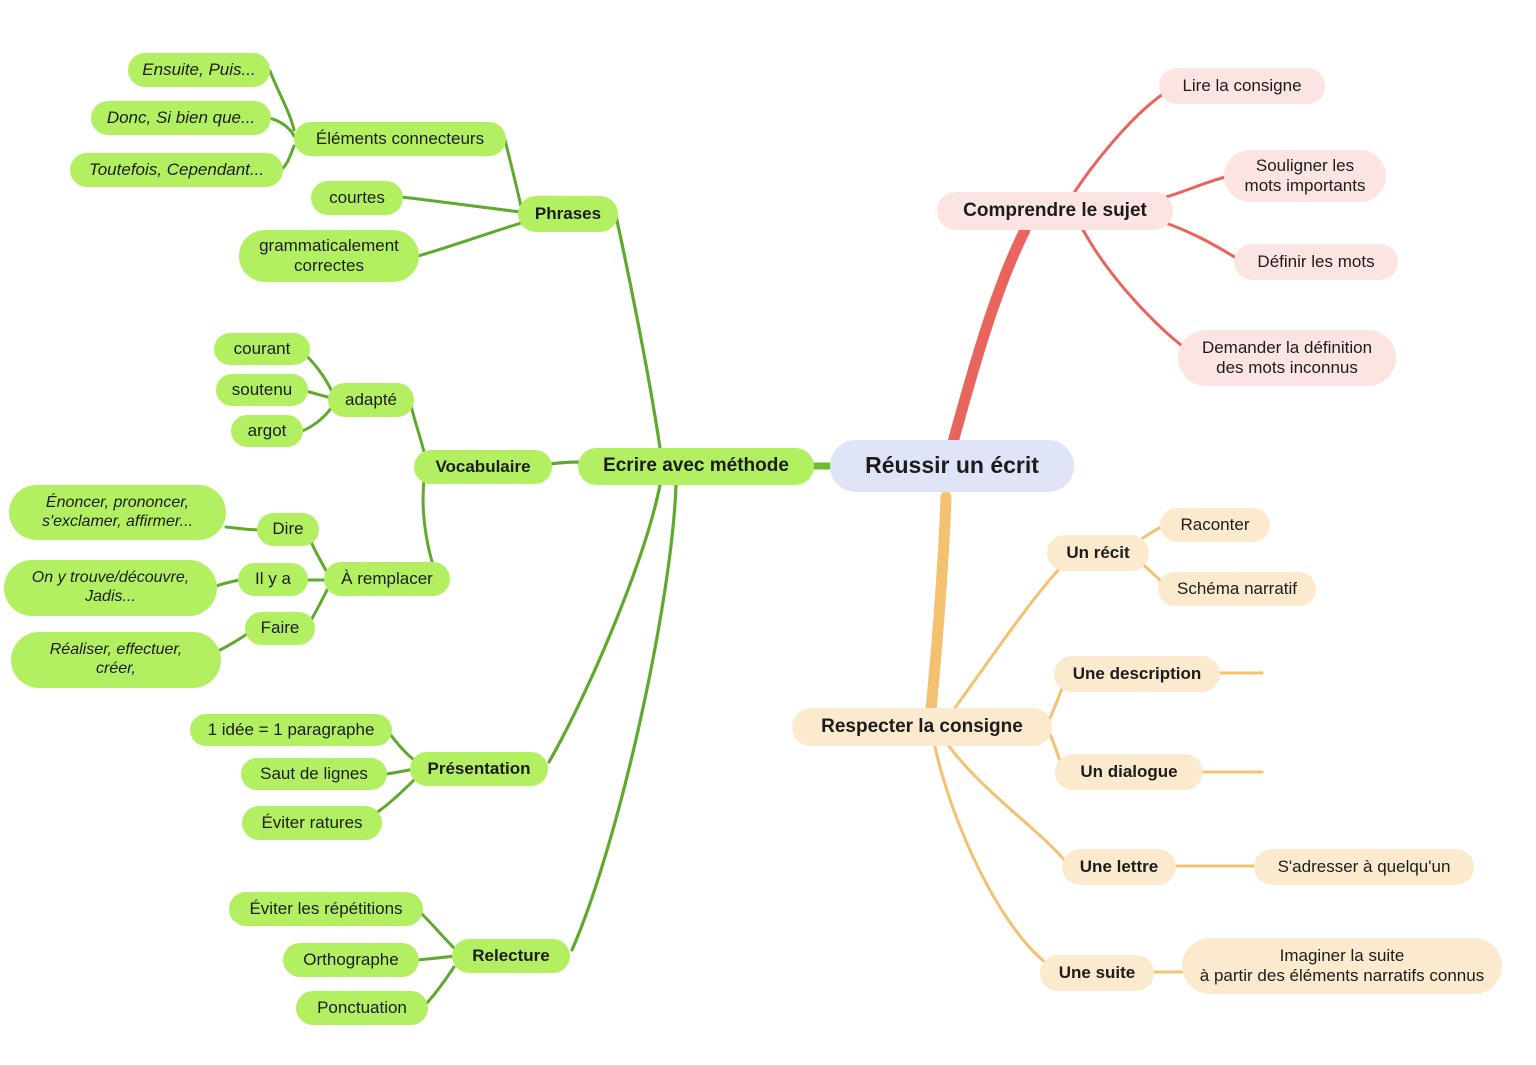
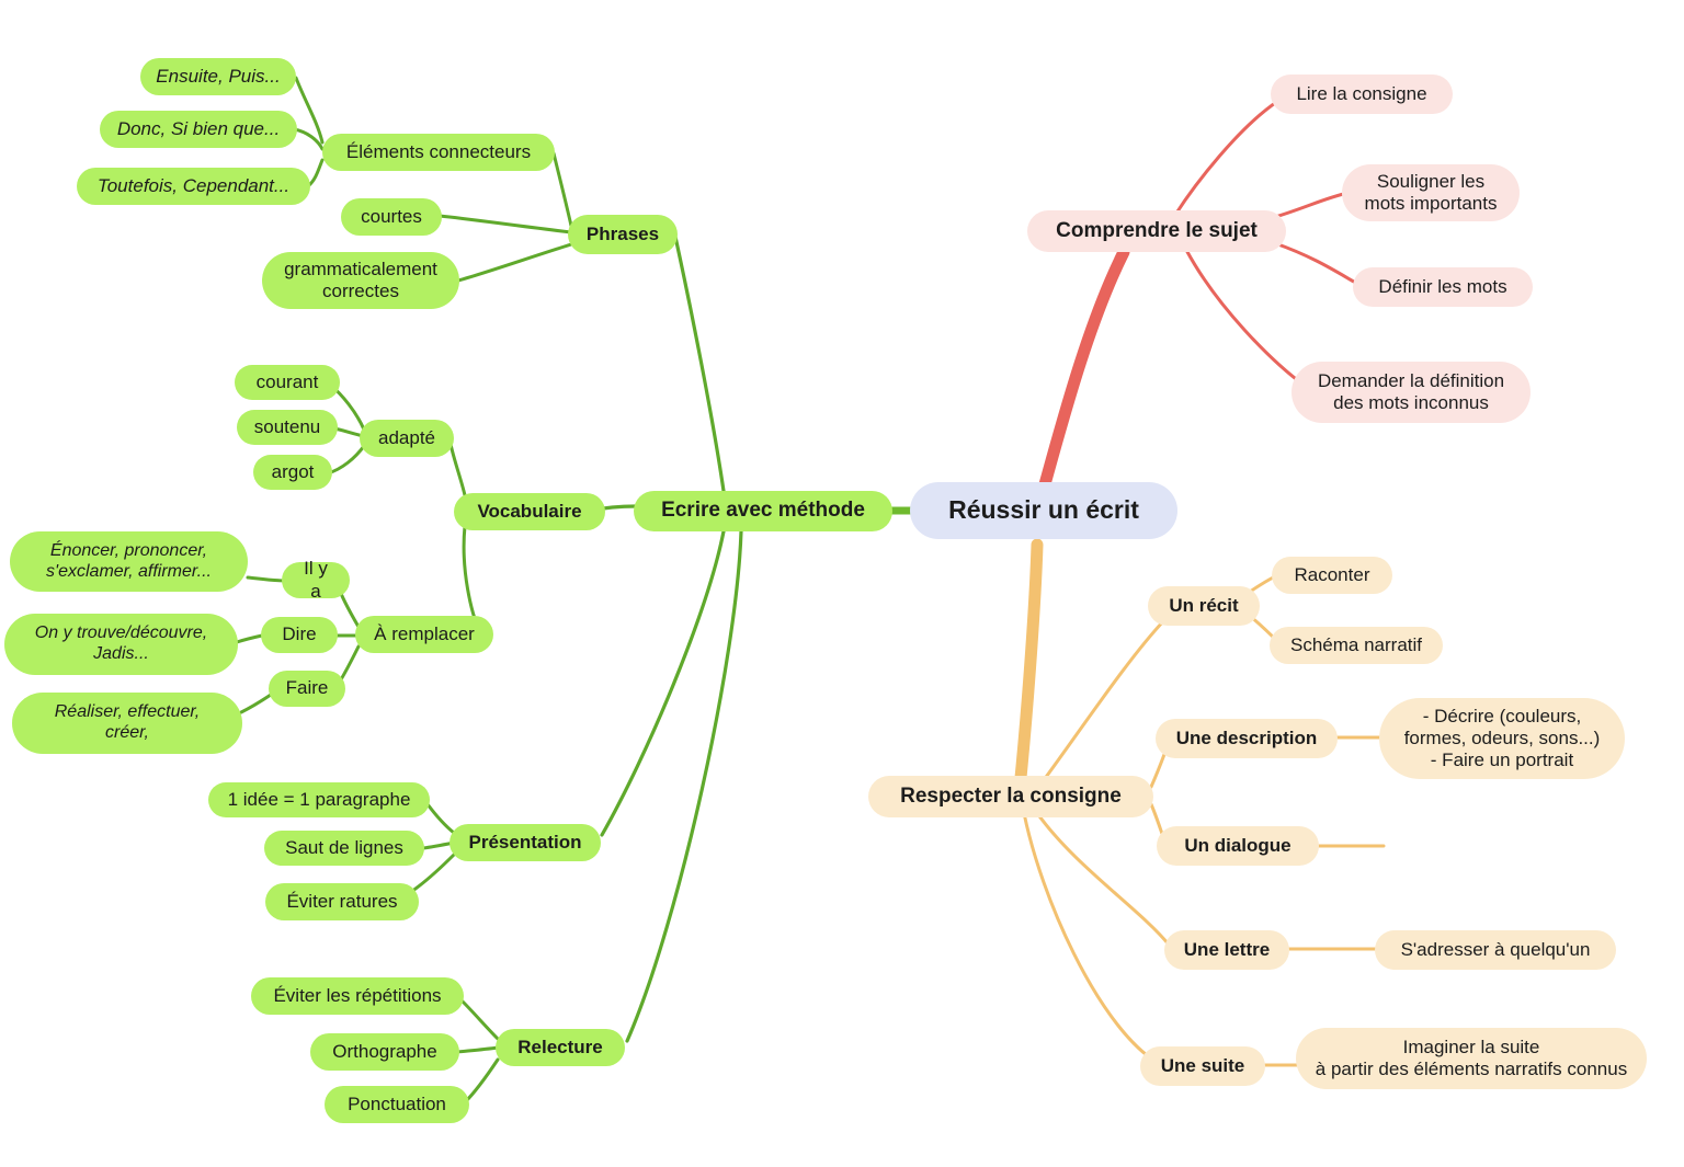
  Réussir un écrit
  Ecrire avec méthode
  Phrases
  Éléments connecteurs
  Ensuite, Puis...
  Donc, Si bien que...
  Toutefois, Cependant...
  courtes
  grammaticalement
  correctes
  Vocabulaire
  adapté
  courant
  soutenu
  argot
  À remplacer
- Dire
+ Il y a
  Énoncer, prononcer,
  s'exclamer, affirmer...
- Il y a
+ Dire
  On y trouve/découvre,
  Jadis...
  Faire
  Réaliser, effectuer,
  créer,
  Présentation
  1 idée = 1 paragraphe
  Saut de lignes
  Éviter ratures
  Relecture
  Éviter les répétitions
  Orthographe
  Ponctuation
  Comprendre le sujet
  Lire la consigne
  Souligner les
  mots importants
  Définir les mots
  Demander la définition
  des mots inconnus
  Respecter la consigne
  Un récit
  Raconter
  Schéma narratif
  Une description
+ - Décrire (couleurs,
+ formes, odeurs, sons...)
+ - Faire un portrait
  Un dialogue
  Une lettre
  S'adresser à quelqu'un
  Une suite
  Imaginer la suite
  à partir des éléments narratifs connus
